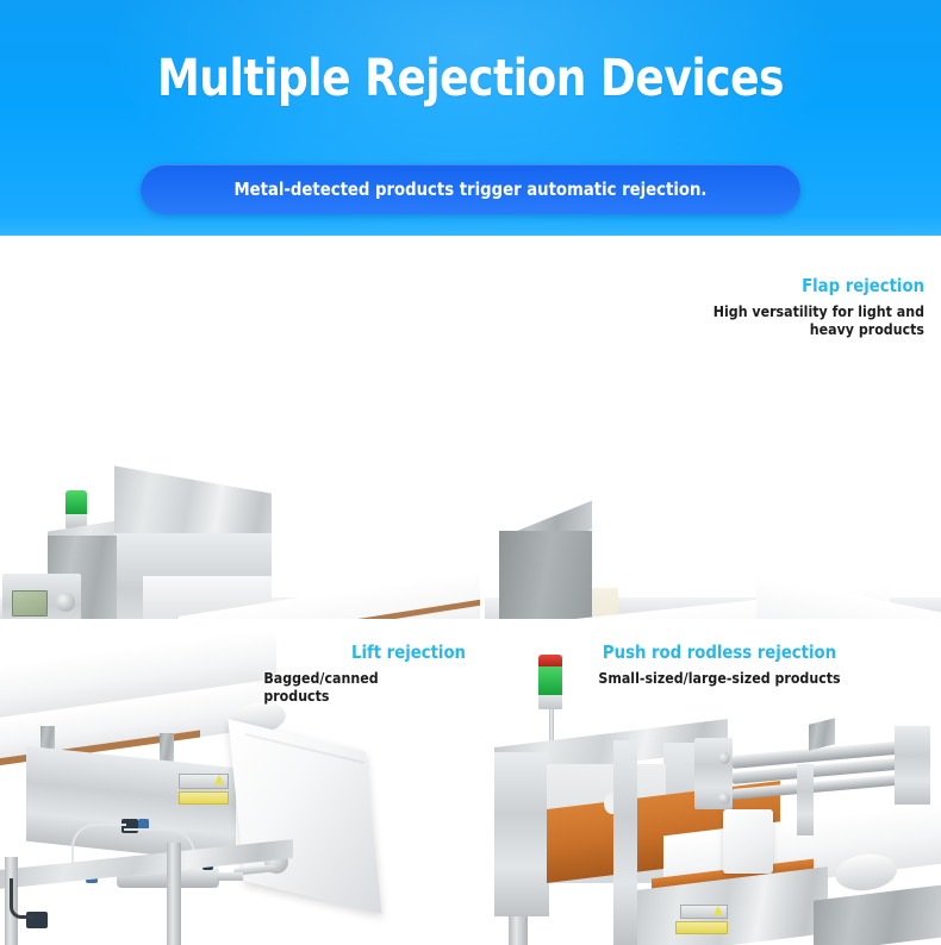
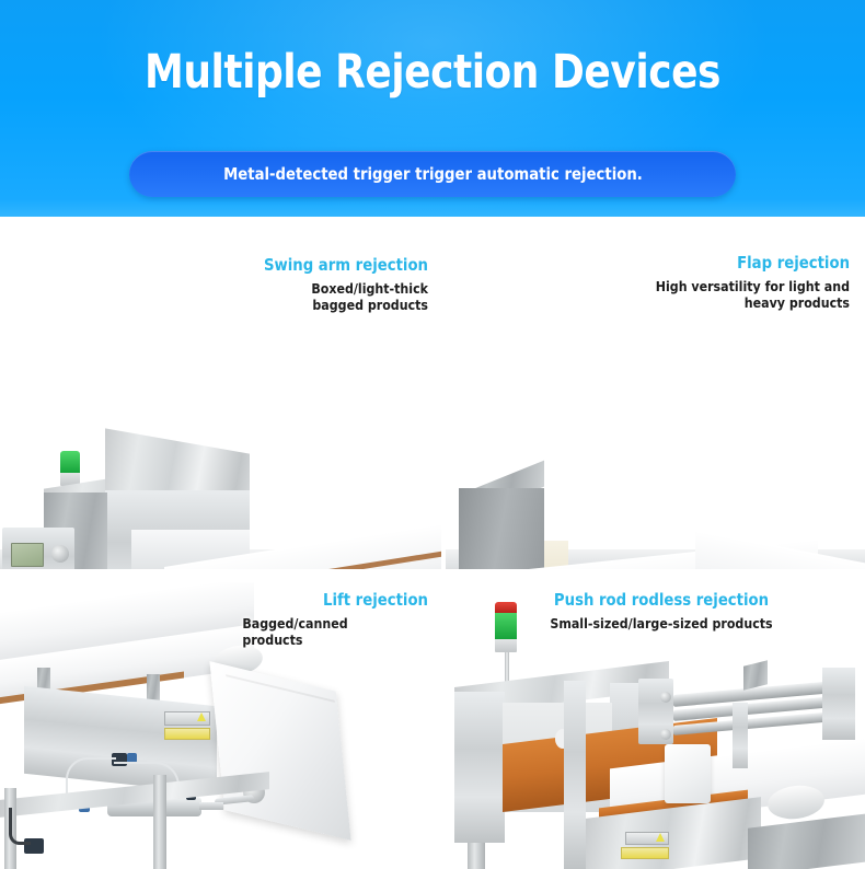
  Multiple Rejection Devices
- Metal-detected products trigger automatic rejection.
+ Metal-detected trigger trigger automatic rejection.
+ Swing arm rejection
+ Boxed/light-thick
+ bagged products
  Flap rejection
  High versatility for light and
  heavy products
  Lift rejection
  Bagged/canned
  products
  Push rod rodless rejection
  Small-sized/large-sized products
